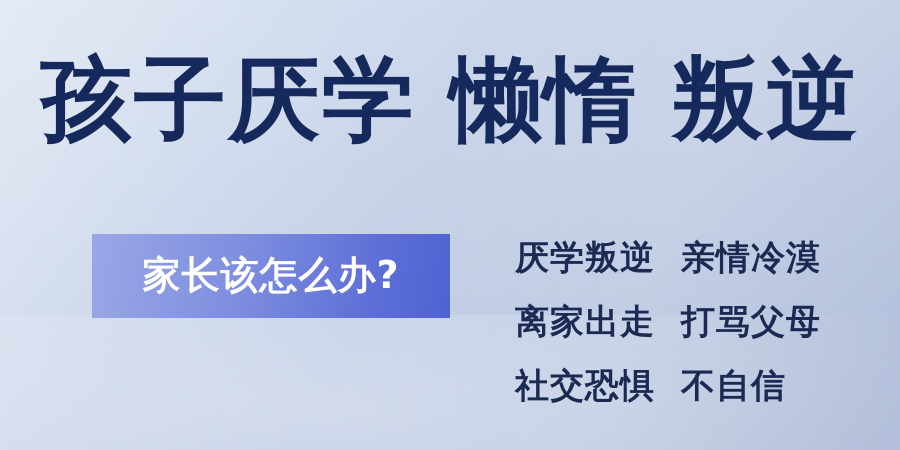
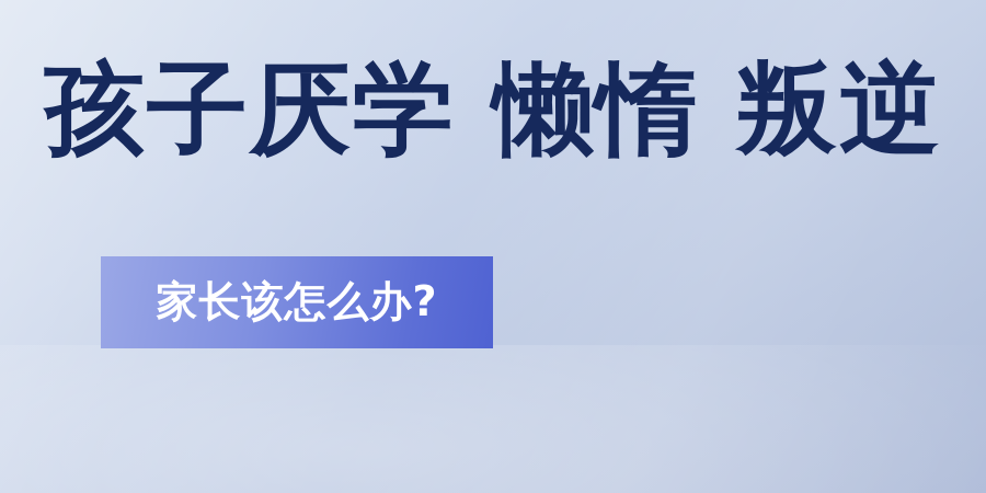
  孩子厌学 懒惰 叛逆
  家长该怎么办?
- 厌学叛逆
- 亲情冷漠
- 离家出走
- 打骂父母
- 社交恐惧
- 不自信
